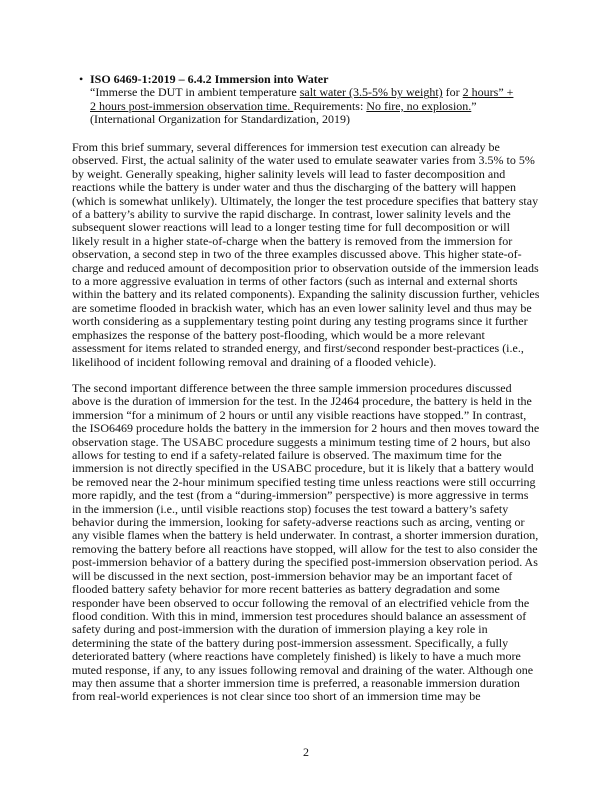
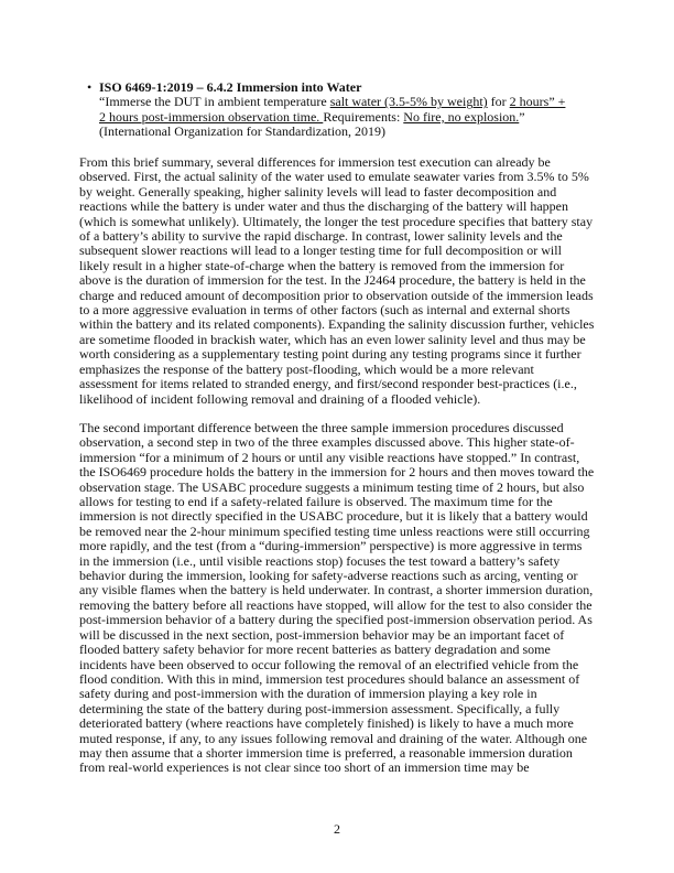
  •
  ISO 6469-1:2019 – 6.4.2 Immersion into Water
  “Immerse the DUT in ambient temperature salt water (3.5-5% by weight) for 2 hours” +
  2 hours post-immersion observation time. Requirements: No fire, no explosion.”
  (International Organization for Standardization, 2019)
  From this brief summary, several differences for immersion test execution can already be
  observed. First, the actual salinity of the water used to emulate seawater varies from 3.5% to 5%
  by weight. Generally speaking, higher salinity levels will lead to faster decomposition and
  reactions while the battery is under water and thus the discharging of the battery will happen
  (which is somewhat unlikely). Ultimately, the longer the test procedure specifies that battery stay
  of a battery’s ability to survive the rapid discharge. In contrast, lower salinity levels and the
  subsequent slower reactions will lead to a longer testing time for full decomposition or will
  likely result in a higher state-of-charge when the battery is removed from the immersion for
- observation, a second step in two of the three examples discussed above. This higher state-of-
+ above is the duration of immersion for the test. In the J2464 procedure, the battery is held in the
  charge and reduced amount of decomposition prior to observation outside of the immersion leads
  to a more aggressive evaluation in terms of other factors (such as internal and external shorts
  within the battery and its related components). Expanding the salinity discussion further, vehicles
  are sometime flooded in brackish water, which has an even lower salinity level and thus may be
  worth considering as a supplementary testing point during any testing programs since it further
  emphasizes the response of the battery post-flooding, which would be a more relevant
  assessment for items related to stranded energy, and first/second responder best-practices (i.e.,
  likelihood of incident following removal and draining of a flooded vehicle).
  The second important difference between the three sample immersion procedures discussed
- above is the duration of immersion for the test. In the J2464 procedure, the battery is held in the
+ observation, a second step in two of the three examples discussed above. This higher state-of-
  immersion “for a minimum of 2 hours or until any visible reactions have stopped.” In contrast,
  the ISO6469 procedure holds the battery in the immersion for 2 hours and then moves toward the
  observation stage. The USABC procedure suggests a minimum testing time of 2 hours, but also
  allows for testing to end if a safety-related failure is observed. The maximum time for the
  immersion is not directly specified in the USABC procedure, but it is likely that a battery would
  be removed near the 2-hour minimum specified testing time unless reactions were still occurring
  more rapidly, and the test (from a “during-immersion” perspective) is more aggressive in terms
  in the immersion (i.e., until visible reactions stop) focuses the test toward a battery’s safety
  behavior during the immersion, looking for safety-adverse reactions such as arcing, venting or
  any visible flames when the battery is held underwater. In contrast, a shorter immersion duration,
  removing the battery before all reactions have stopped, will allow for the test to also consider the
  post-immersion behavior of a battery during the specified post-immersion observation period. As
  will be discussed in the next section, post-immersion behavior may be an important facet of
  flooded battery safety behavior for more recent batteries as battery degradation and some
- responder have been observed to occur following the removal of an electrified vehicle from the
+ incidents have been observed to occur following the removal of an electrified vehicle from the
  flood condition. With this in mind, immersion test procedures should balance an assessment of
  safety during and post-immersion with the duration of immersion playing a key role in
  determining the state of the battery during post-immersion assessment. Specifically, a fully
  deteriorated battery (where reactions have completely finished) is likely to have a much more
  muted response, if any, to any issues following removal and draining of the water. Although one
  may then assume that a shorter immersion time is preferred, a reasonable immersion duration
  from real-world experiences is not clear since too short of an immersion time may be
  2
